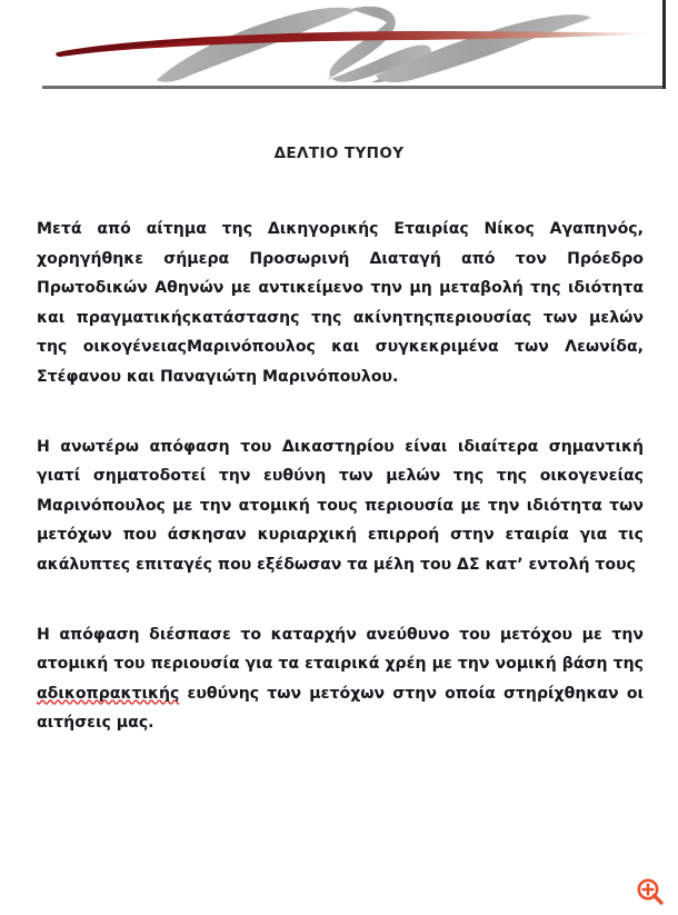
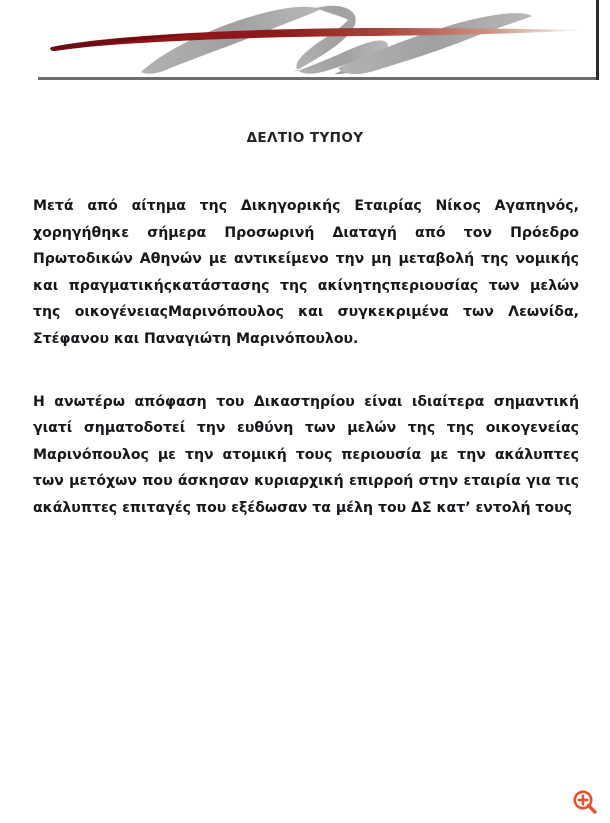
  ΔΕΛΤΙΟ ΤΥΠΟΥ
- Μετά από αίτημα της Δικηγορικής Εταιρίας Νίκος Αγαπηνός, χορηγήθηκε σήμερα Προσωρινή Διαταγή από τον Πρόεδρο Πρωτοδικών Αθηνών με αντικείμενο την μη μεταβολή της ιδιότητα και πραγματικήςκατάστασης της ακίνητηςπεριουσίας των μελών της οικογένειαςΜαρινόπουλος και συγκεκριμένα των Λεωνίδα, Στέφανου και Παναγιώτη Μαρινόπουλου.
+ Μετά από αίτημα της Δικηγορικής Εταιρίας Νίκος Αγαπηνός, χορηγήθηκε σήμερα Προσωρινή Διαταγή από τον Πρόεδρο Πρωτοδικών Αθηνών με αντικείμενο την μη μεταβολή της νομικής και πραγματικήςκατάστασης της ακίνητηςπεριουσίας των μελών της οικογένειαςΜαρινόπουλος και συγκεκριμένα των Λεωνίδα, Στέφανου και Παναγιώτη Μαρινόπουλου.
- Η ανωτέρω απόφαση του Δικαστηρίου είναι ιδιαίτερα σημαντική γιατί σηματοδοτεί την ευθύνη των μελών της της οικογενείας Μαρινόπουλος με την ατομική τους περιουσία με την ιδιότητα των μετόχων που άσκησαν κυριαρχική επιρροή στην εταιρία για τις ακάλυπτες επιταγές που εξέδωσαν τα μέλη του ΔΣ κατ’ εντολή τους
+ Η ανωτέρω απόφαση του Δικαστηρίου είναι ιδιαίτερα σημαντική γιατί σηματοδοτεί την ευθύνη των μελών της της οικογενείας Μαρινόπουλος με την ατομική τους περιουσία με την ακάλυπτες των μετόχων που άσκησαν κυριαρχική επιρροή στην εταιρία για τις ακάλυπτες επιταγές που εξέδωσαν τα μέλη του ΔΣ κατ’ εντολή τους
- Η απόφαση διέσπασε το καταρχήν ανεύθυνο του μετόχου με την ατομική του περιουσία για τα εταιρικά χρέη με την νομική βάση της αδικοπρακτικής ευθύνης των μετόχων στην οποία στηρίχθηκαν οι αιτήσεις μας.
